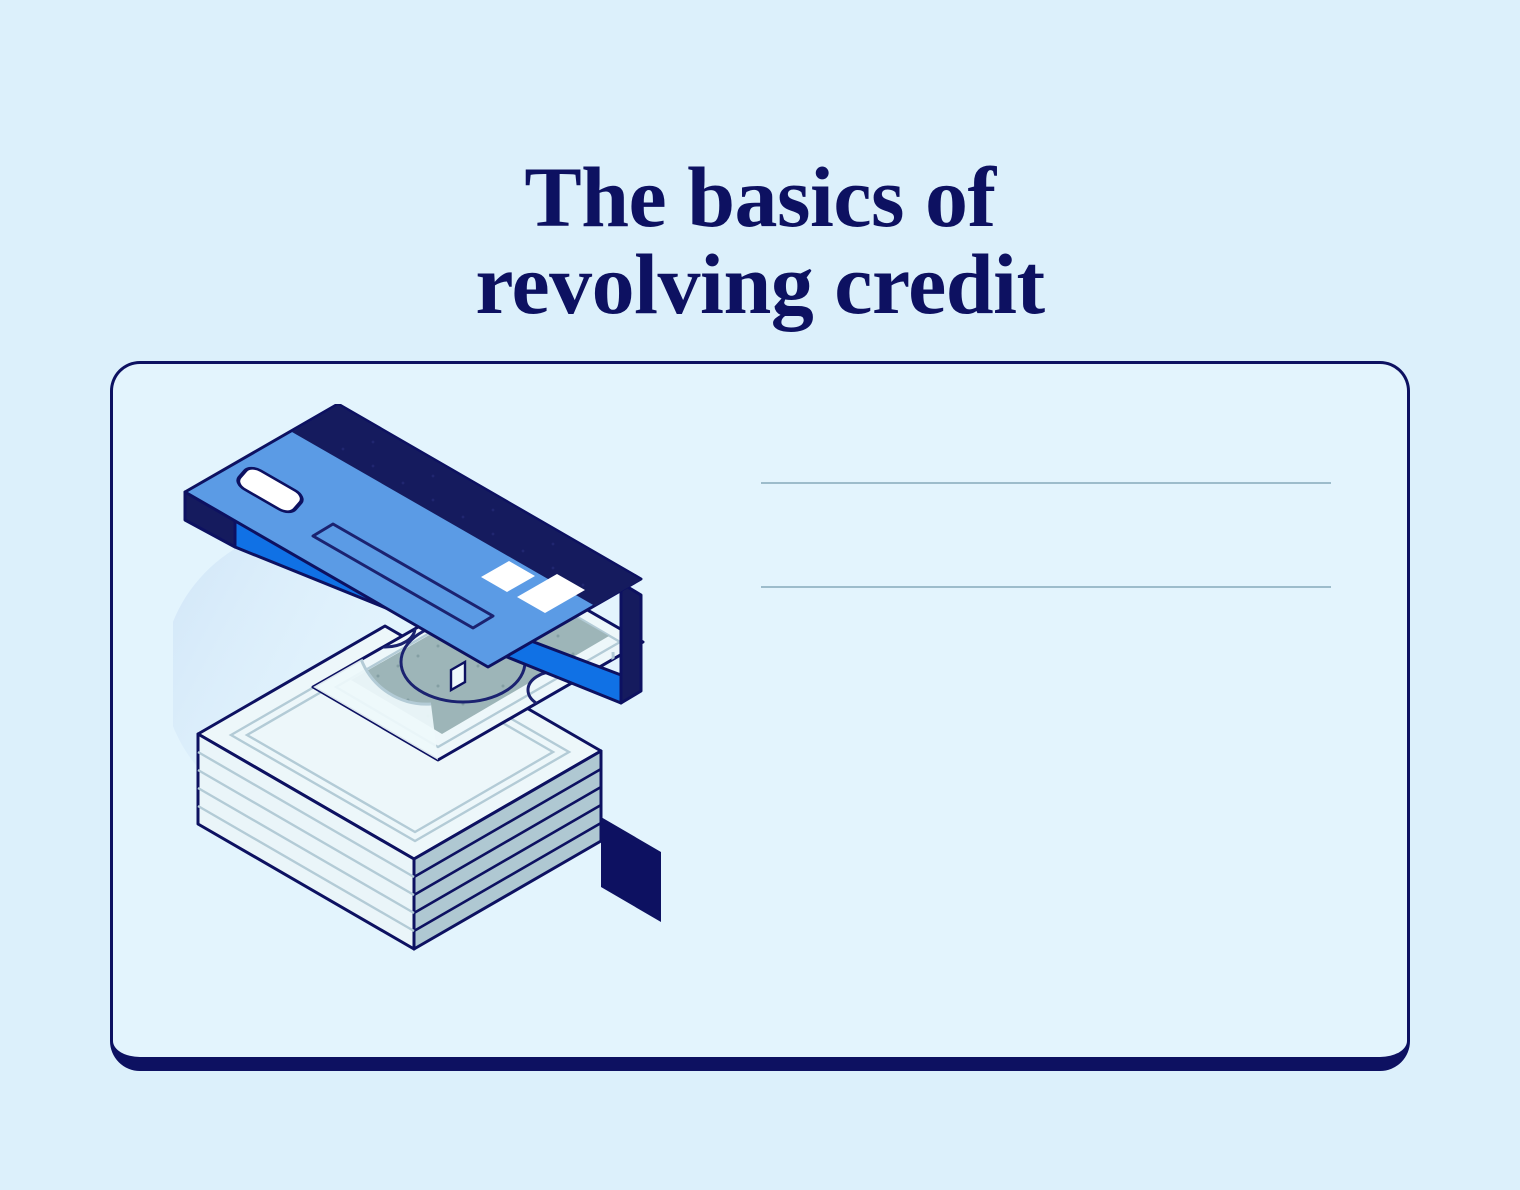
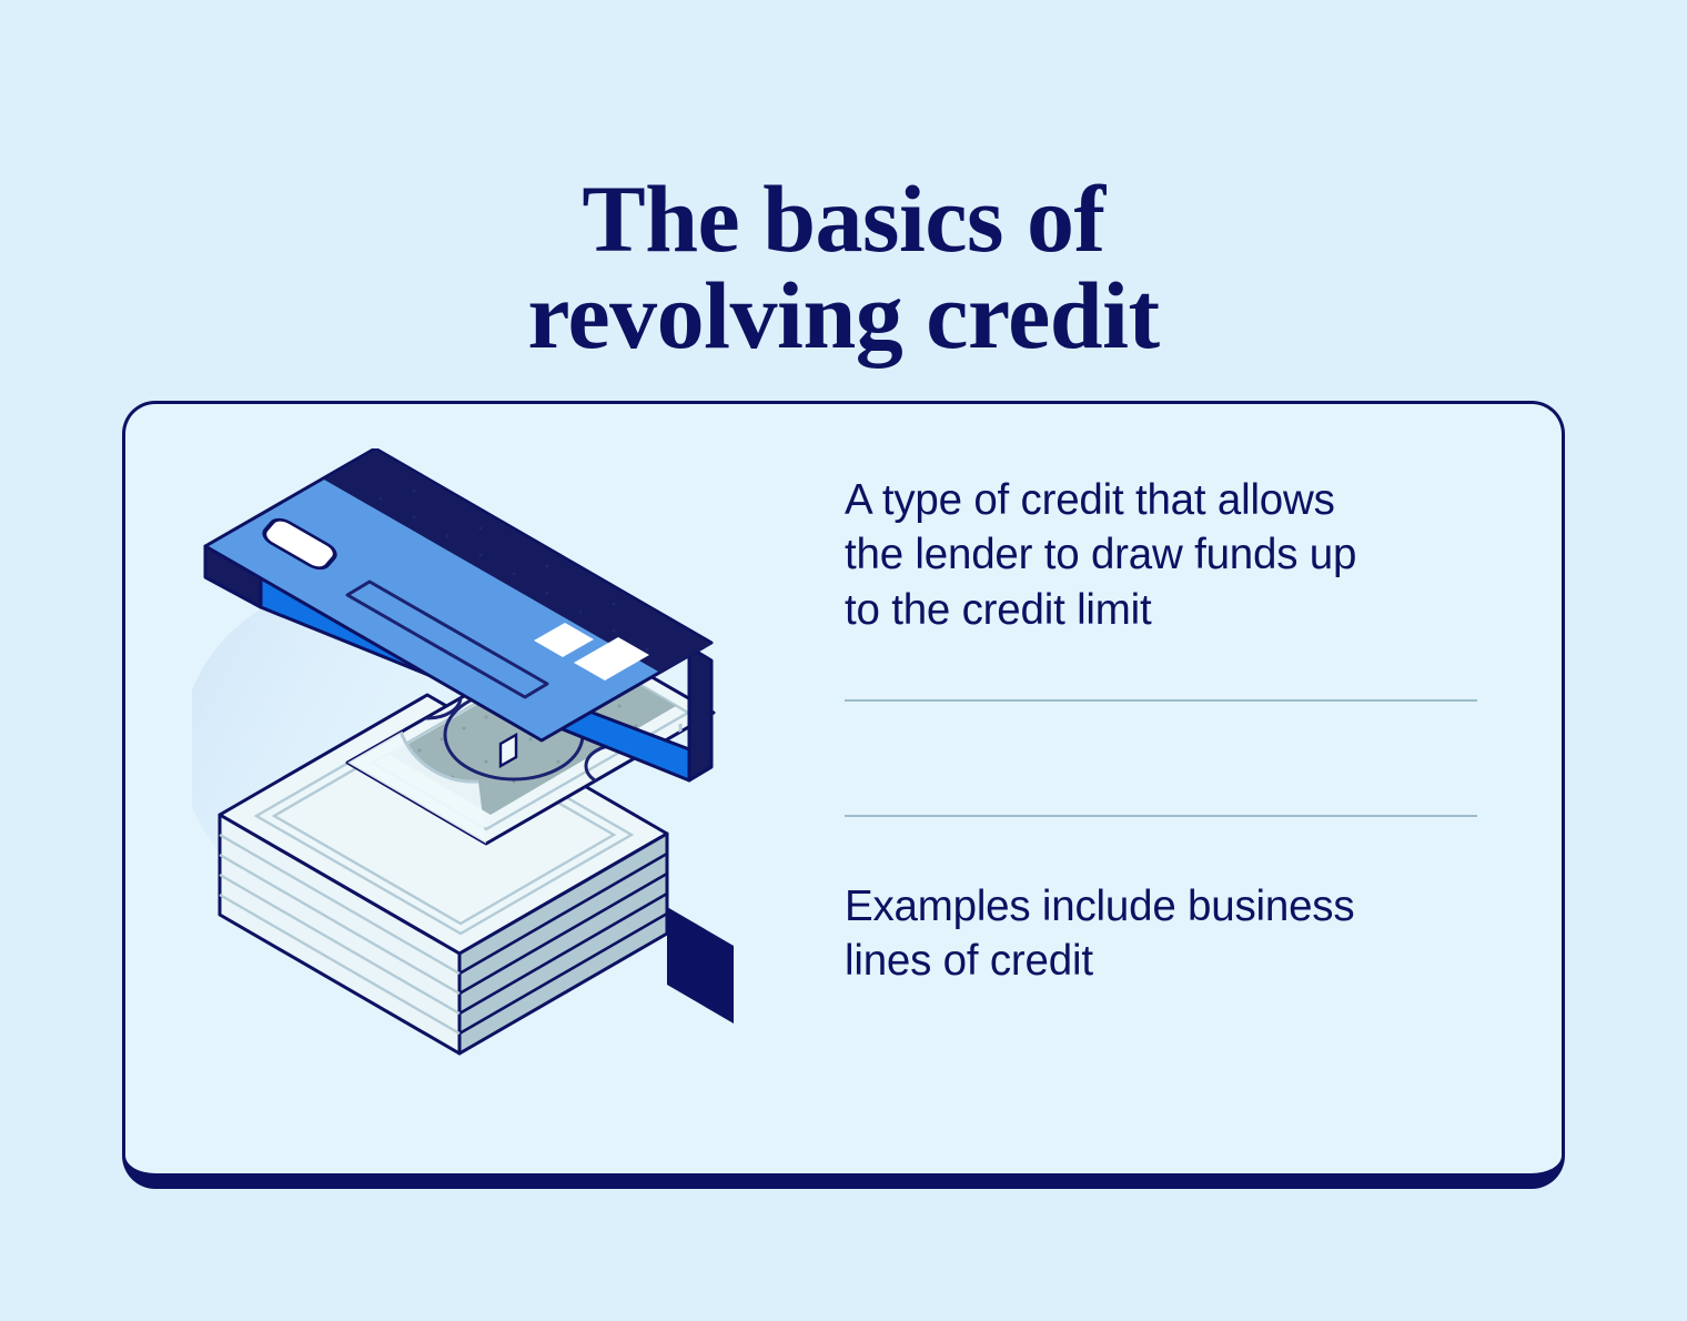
  The basics of
  revolving credit
+ A type of credit that allows
+ the lender to draw funds up
+ to the credit limit
+ Examples include business
+ lines of credit
